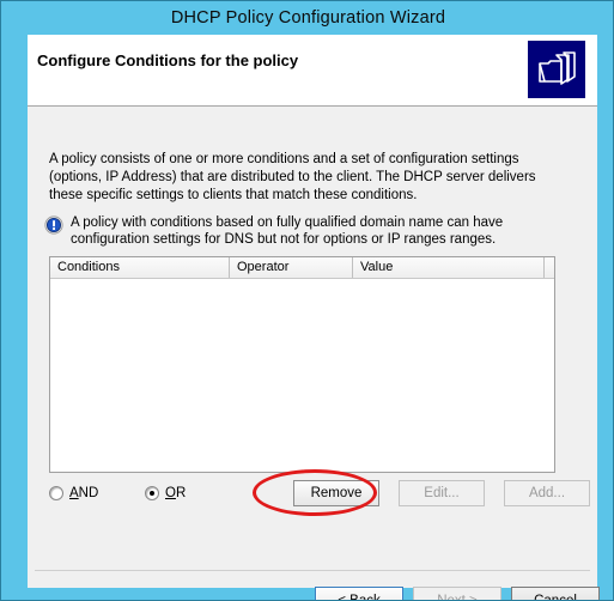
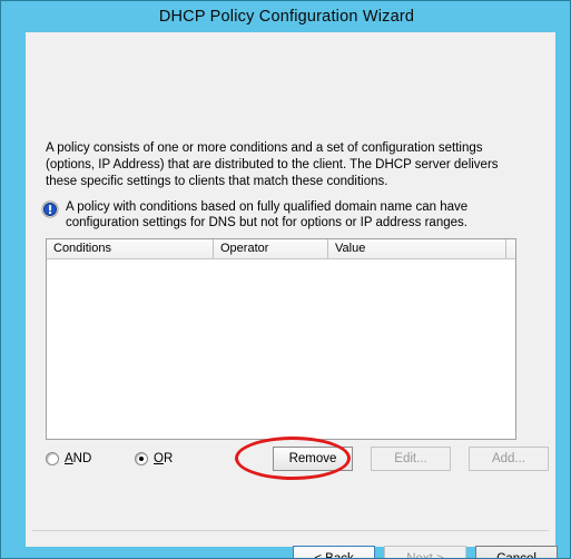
  DHCP Policy Configuration Wizard
- Configure Conditions for the policy
  A policy consists of one or more conditions and a set of configuration settings (options, IP Address) that are distributed to the client. The DHCP server delivers these specific settings to clients that match these conditions.
- A policy with conditions based on fully qualified domain name can have configuration settings for DNS but not for options or IP ranges ranges.
+ A policy with conditions based on fully qualified domain name can have configuration settings for DNS but not for options or IP address ranges.
  Conditions
  Operator
  Value
  AND
  OR
  Remove
  Edit...
  Add...
